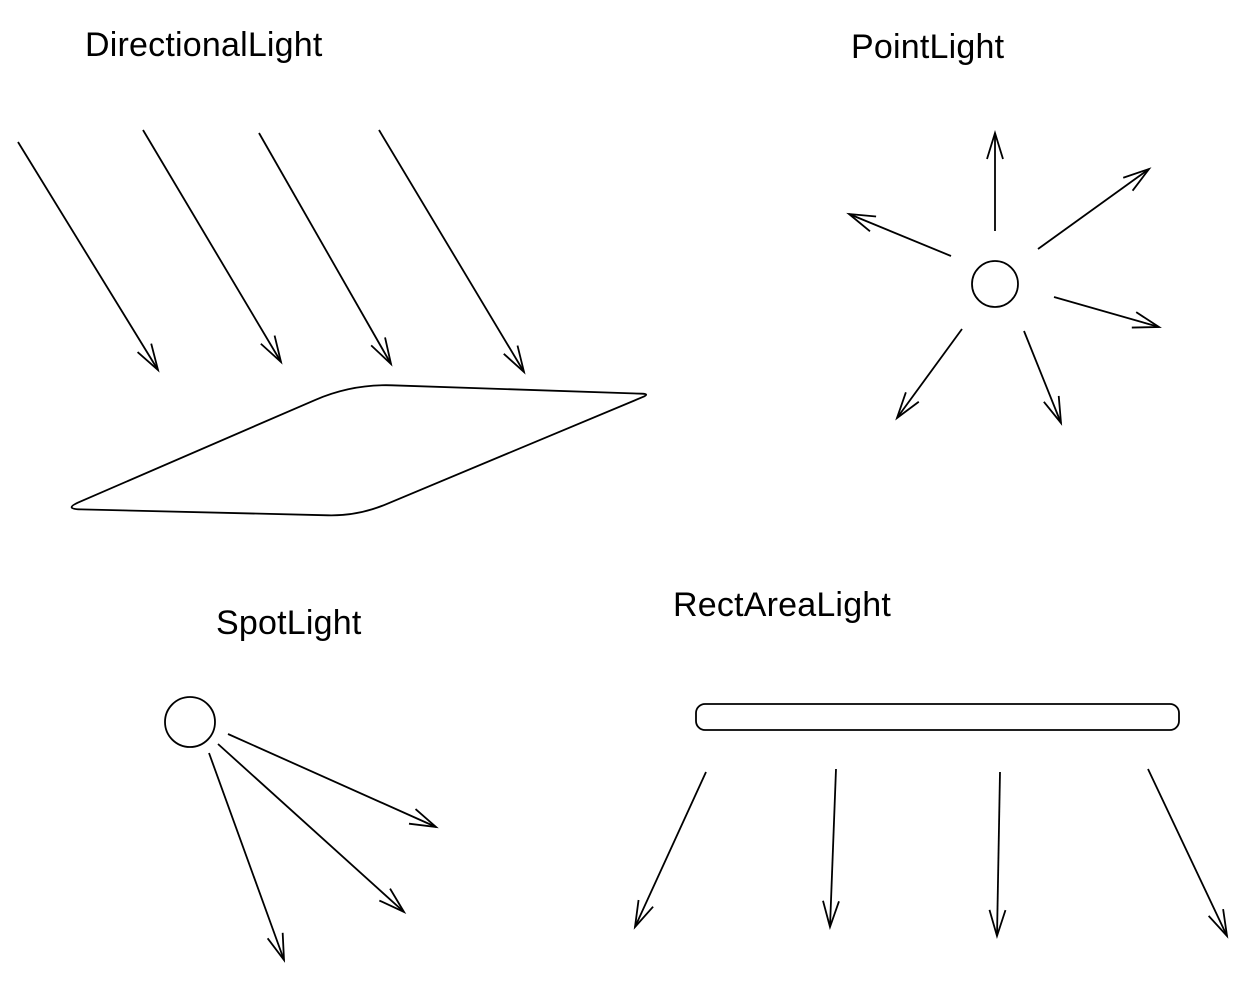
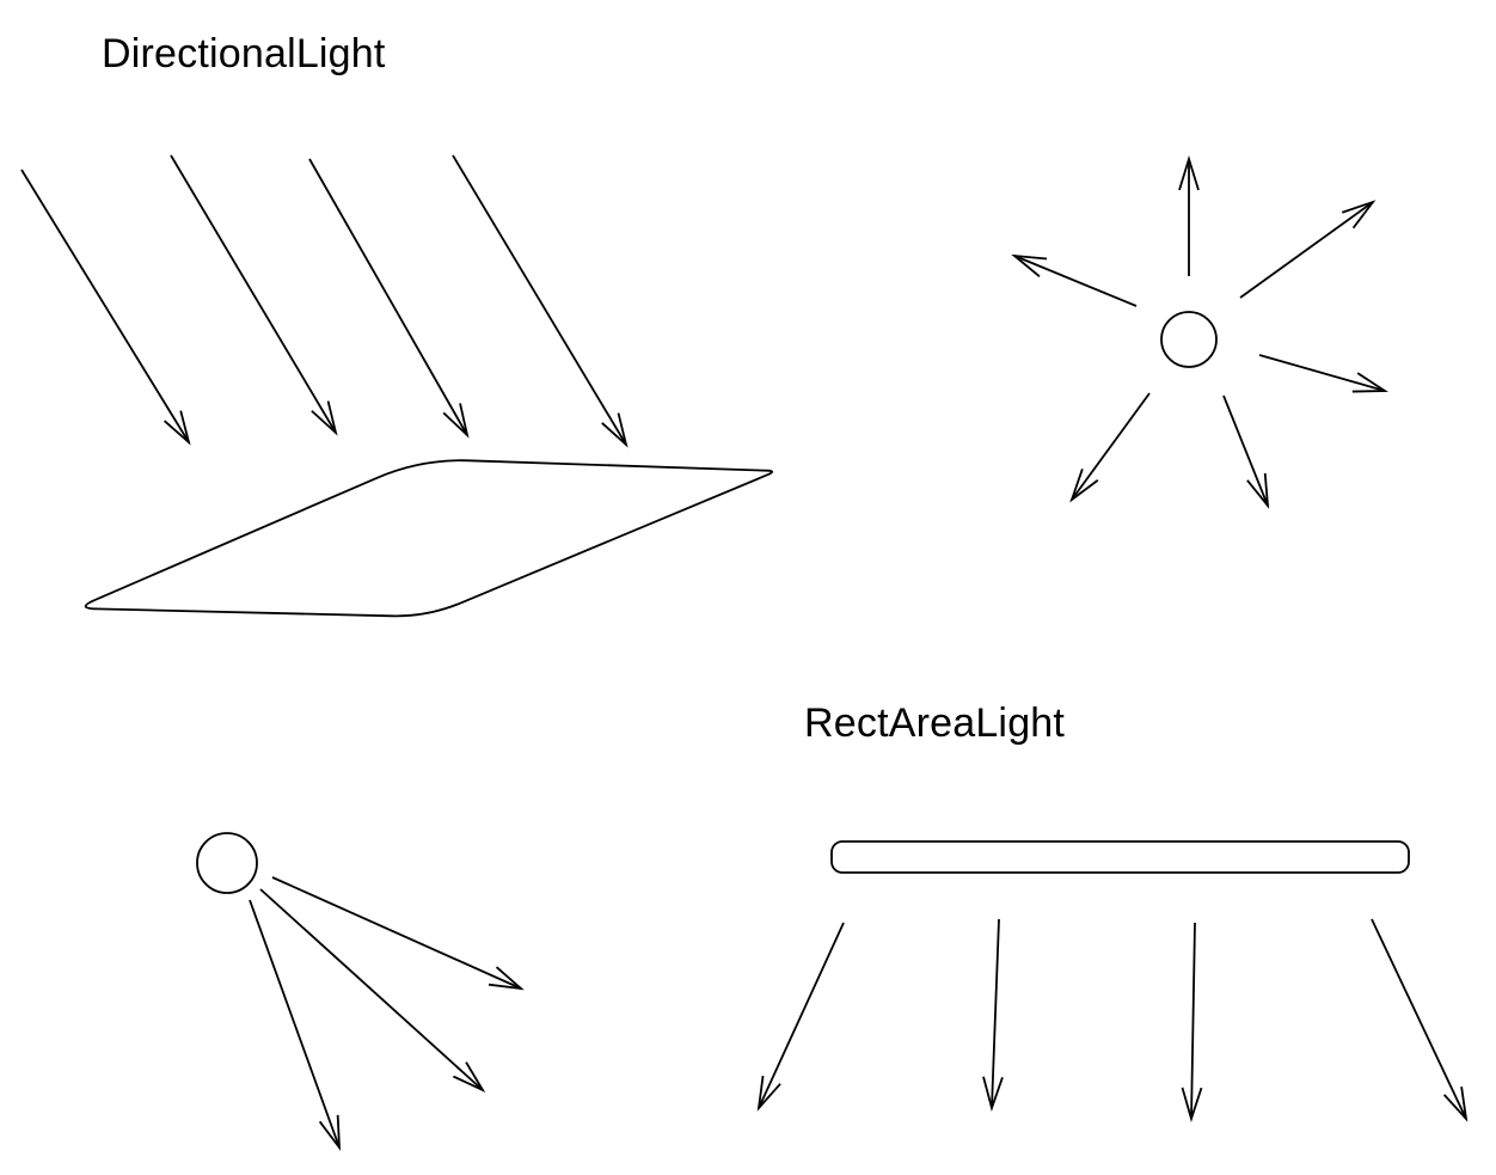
  DirectionalLight
- PointLight
- SpotLight
  RectAreaLight
